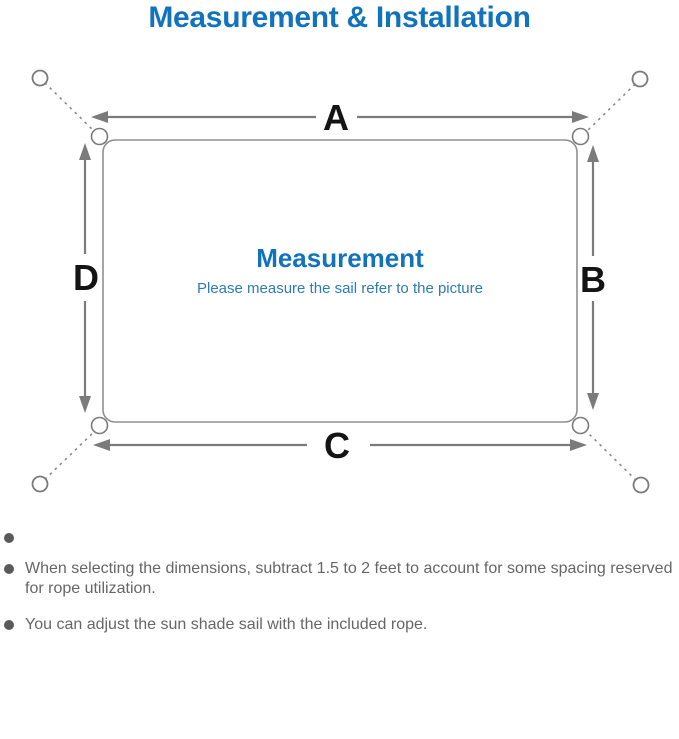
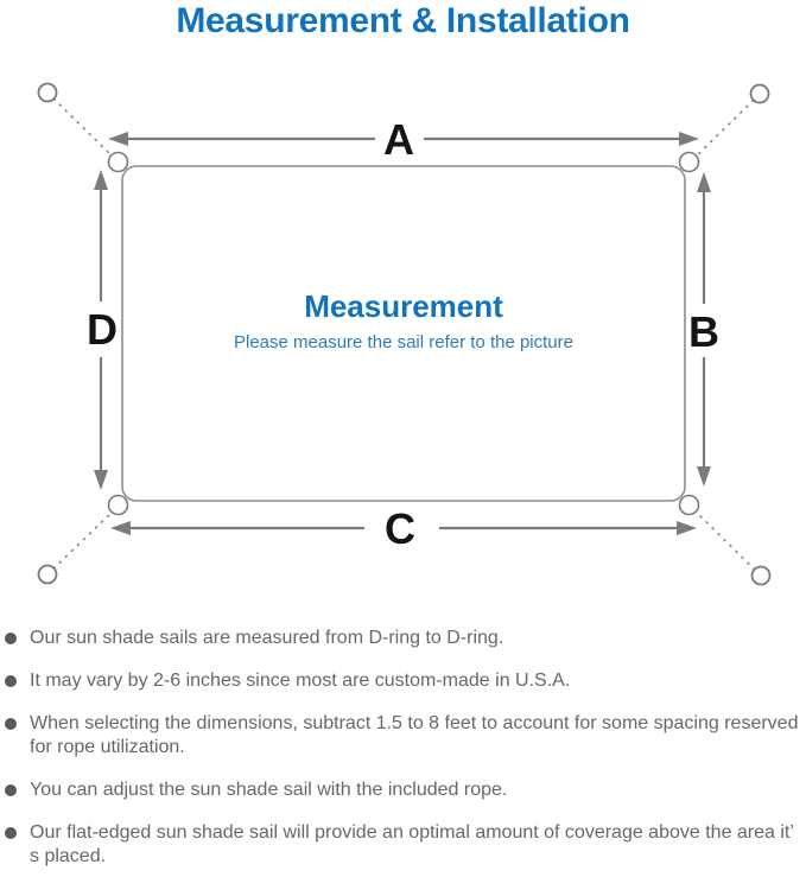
  Measurement & Installation
  A
  B
  C
  D
  Measurement
  Please measure the sail refer to the picture
+ Our sun shade sails are measured from D-ring to D-ring.
+ It may vary by 2-6 inches since most are custom-made in U.S.A.
- When selecting the dimensions, subtract 1.5 to 2 feet to account for some spacing reserved for rope utilization.
+ When selecting the dimensions, subtract 1.5 to 8 feet to account for some spacing reserved for rope utilization.
  You can adjust the sun shade sail with the included rope.
+ Our flat-edged sun shade sail will provide an optimal amount of coverage above the area it’ s placed.
